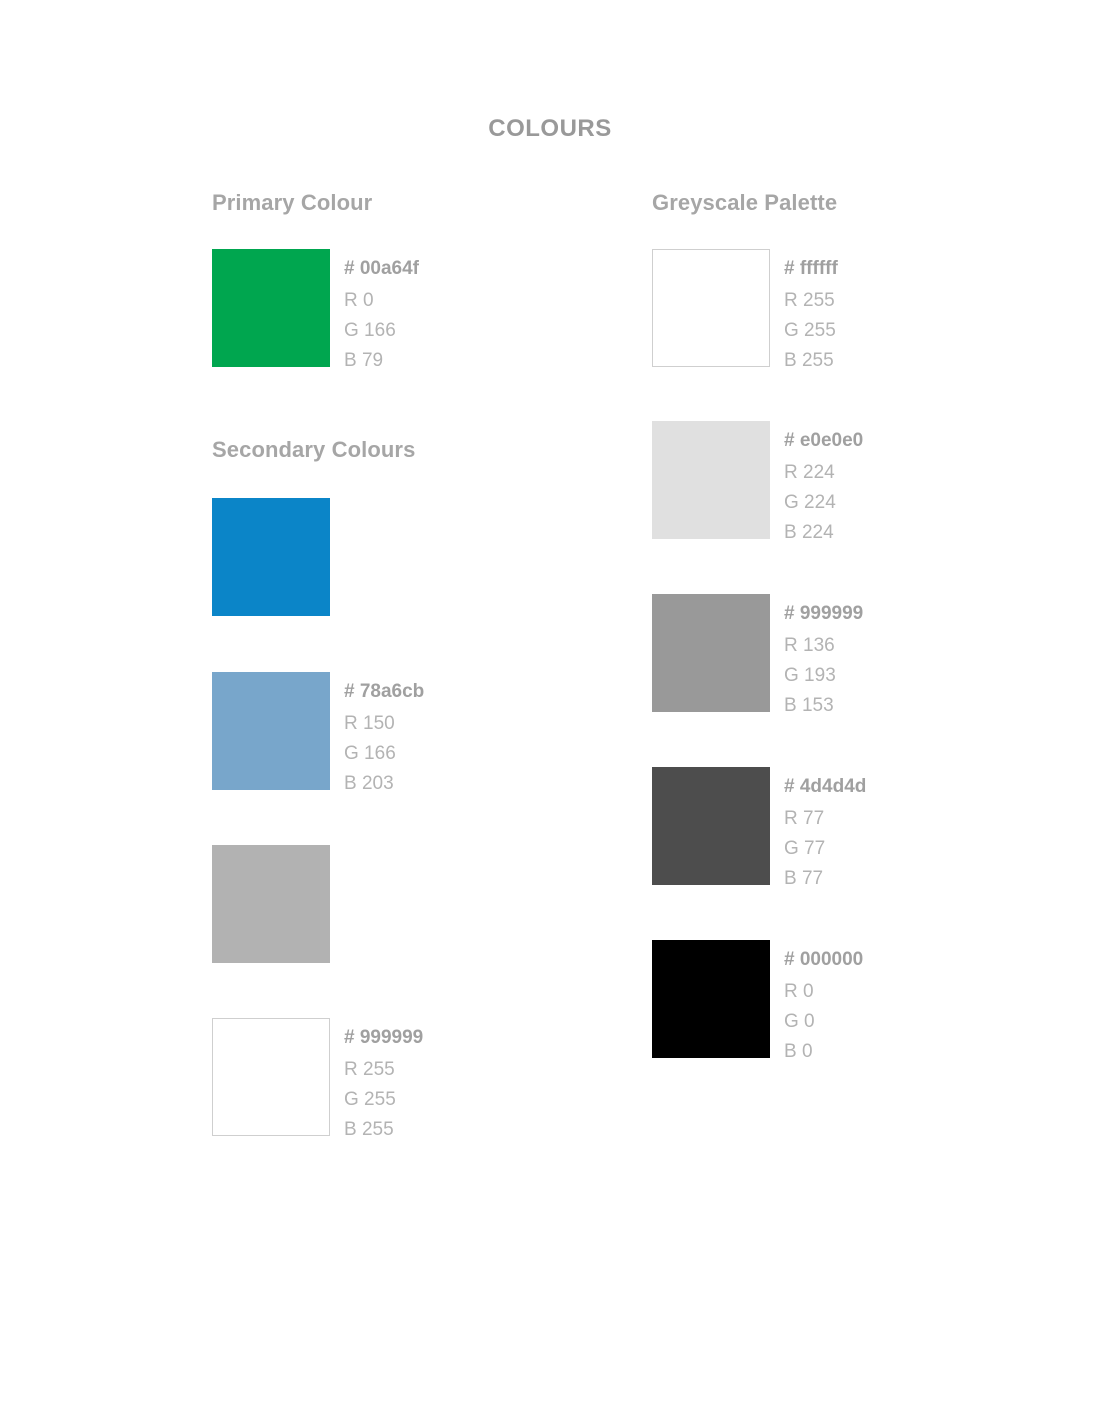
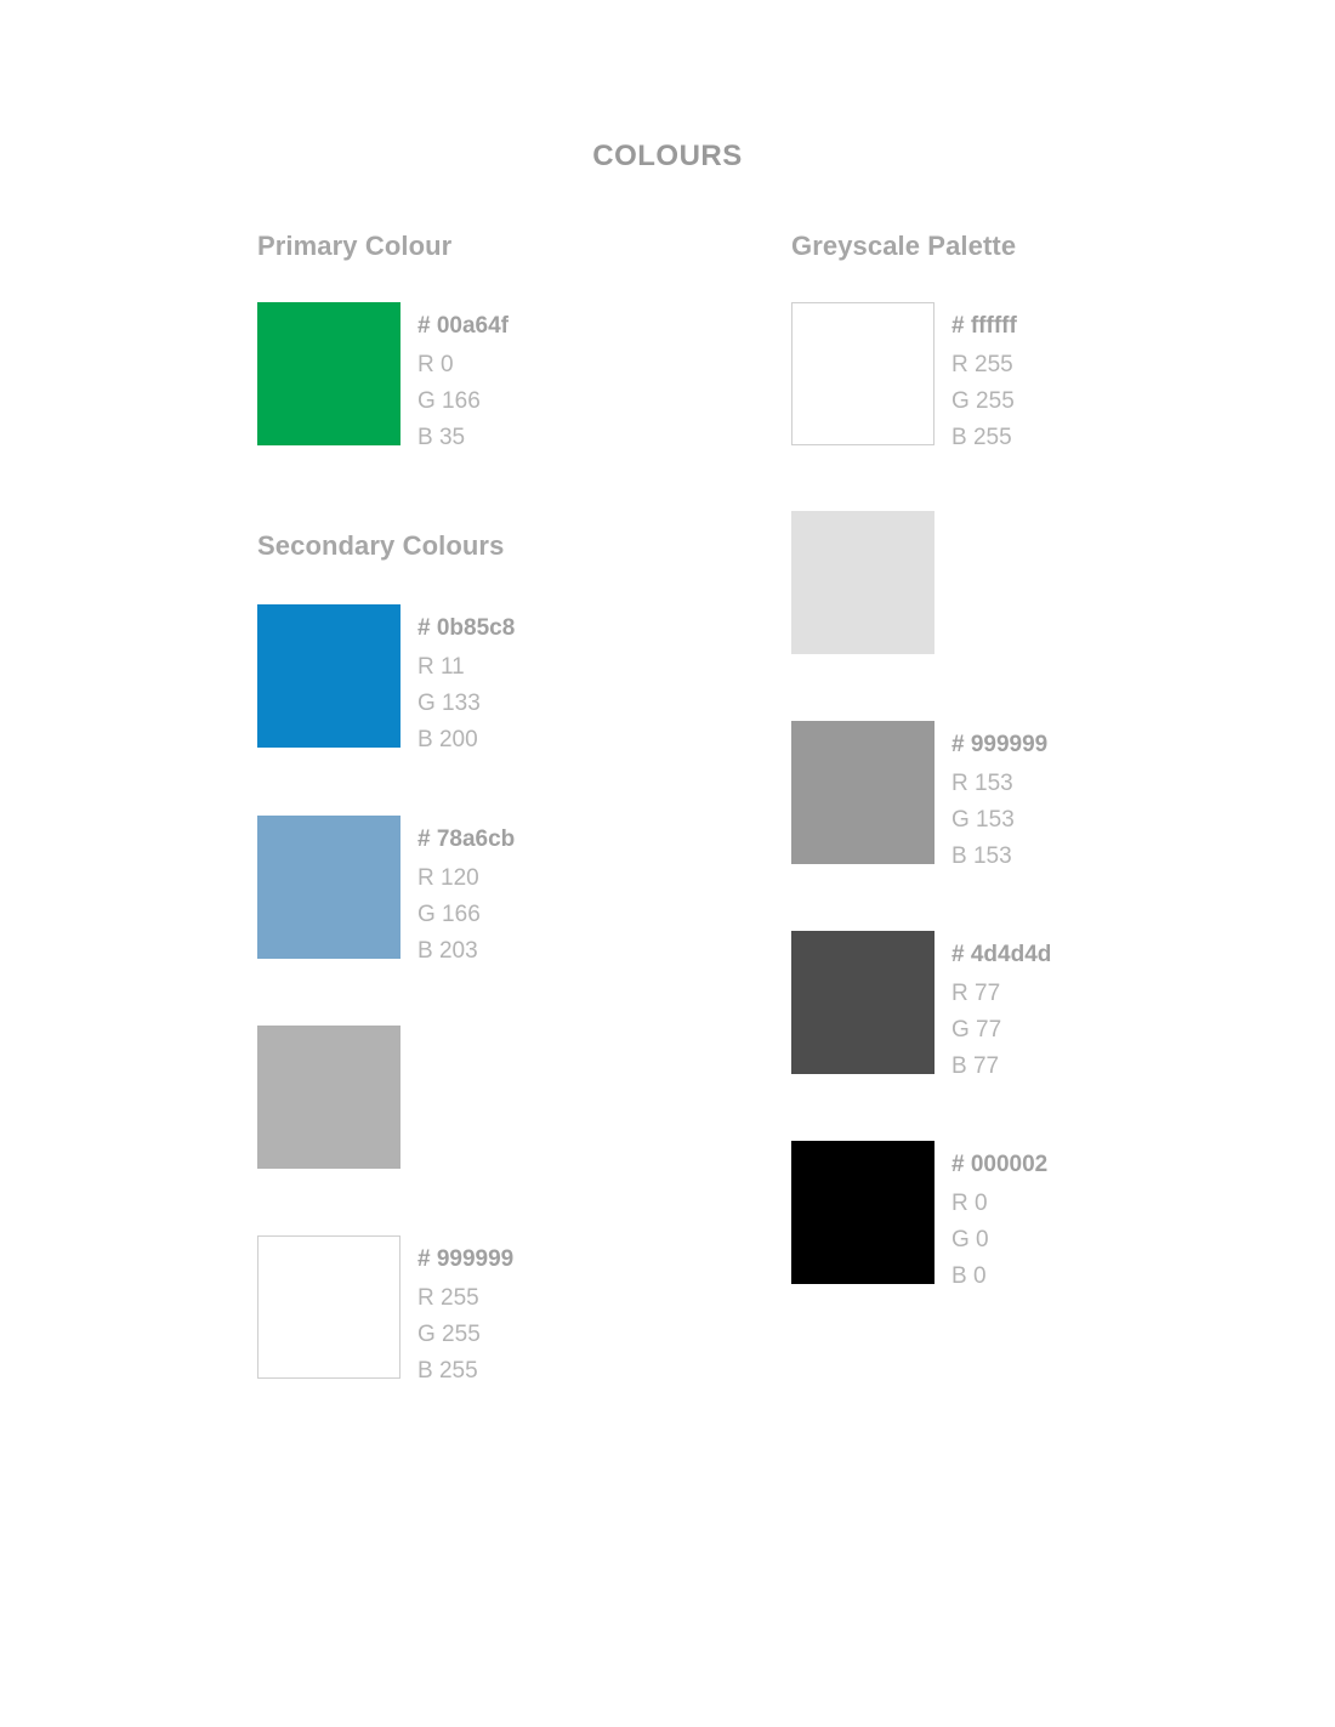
  COLOURS
  Primary Colour
  # 00a64f
  R 0
  G 166
- B 79
+ B 35
  Secondary Colours
+ # 0b85c8
+ R 11
+ G 133
+ B 200
  # 78a6cb
- R 150
+ R 120
  G 166
  B 203
  # 999999
  R 255
  G 255
  B 255
  Greyscale Palette
  # ffffff
  R 255
  G 255
  B 255
- # e0e0e0
- R 224
- G 224
- B 224
  # 999999
- R 136
+ R 153
- G 193
+ G 153
  B 153
  # 4d4d4d
  R 77
  G 77
  B 77
- # 000000
+ # 000002
  R 0
  G 0
  B 0
